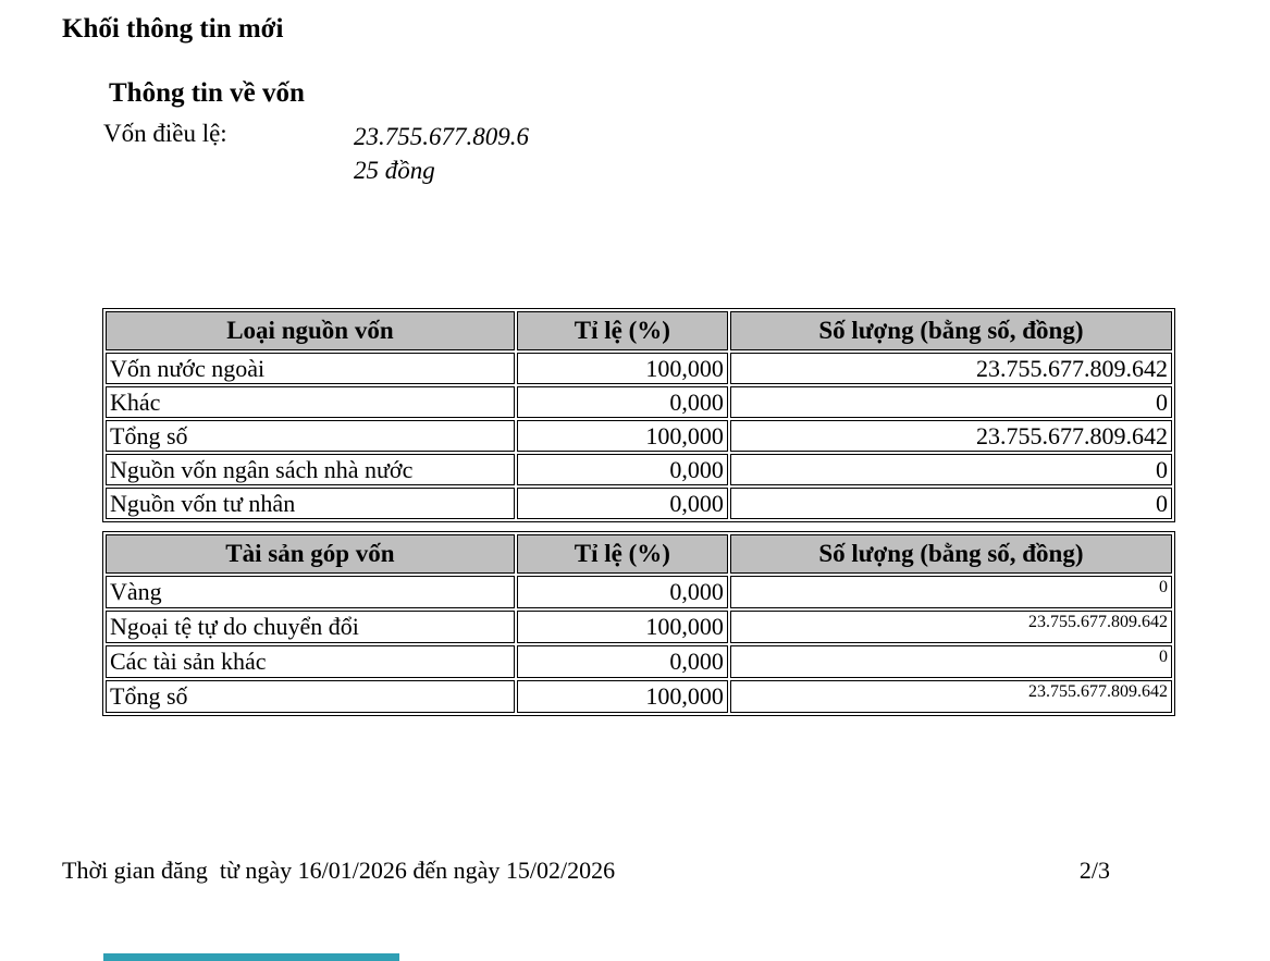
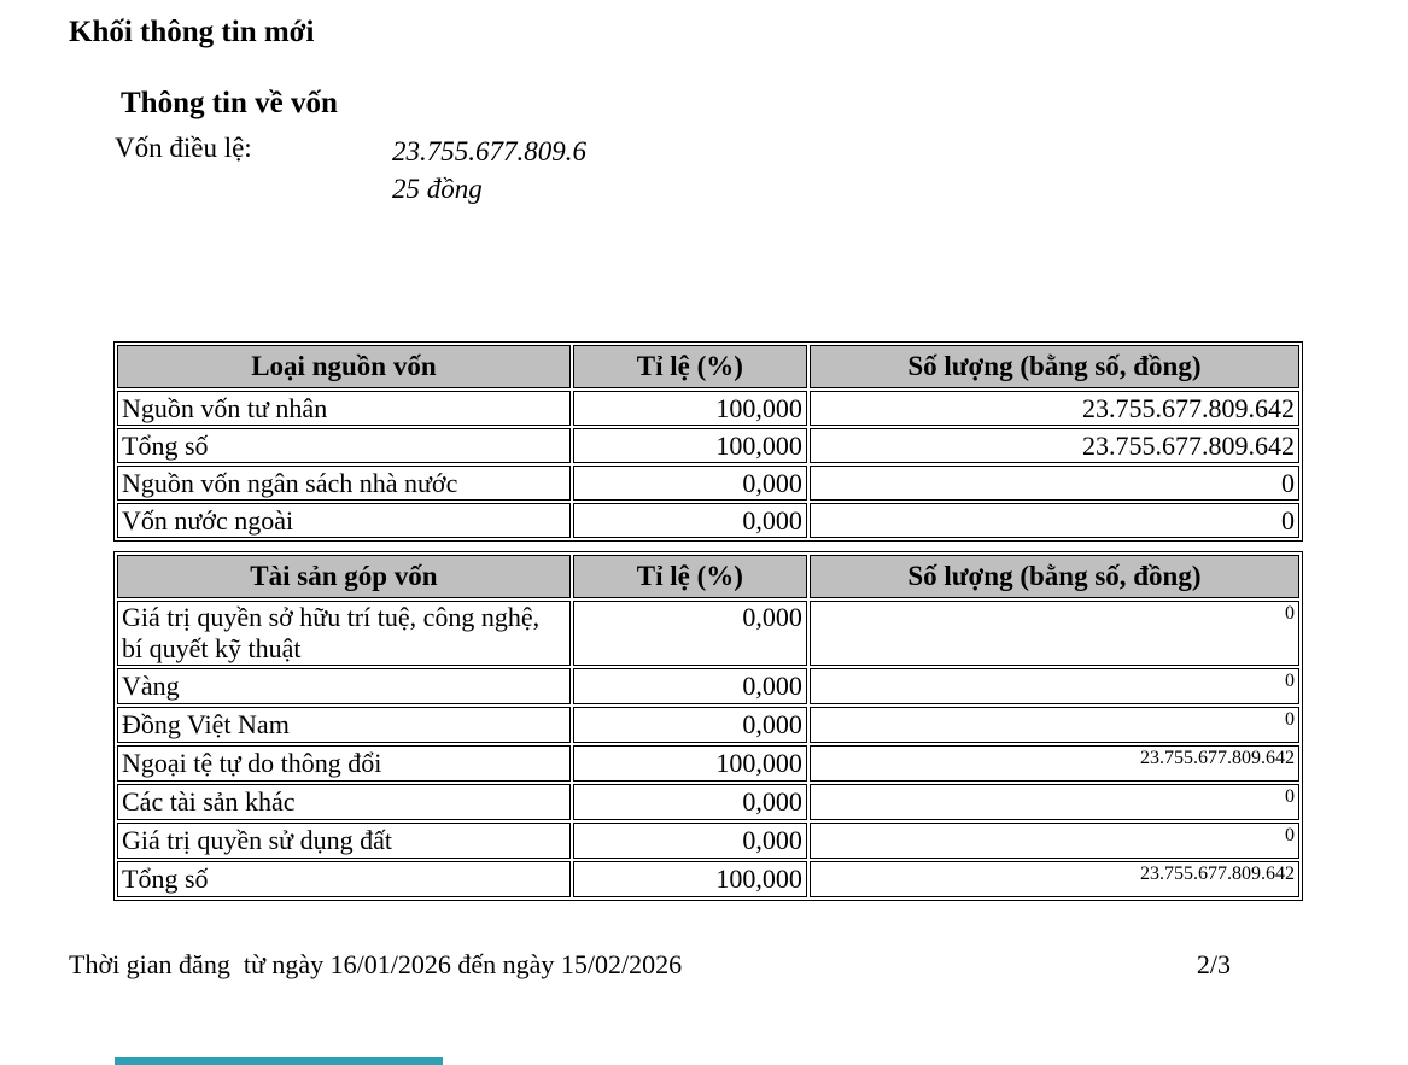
  Khối thông tin mới
  Thông tin về vốn
  Vốn điều lệ:
  23.755.677.809.6
  25 đồng
  Loại nguồn vốn	Tỉ lệ (%)	Số lượng (bằng số, đồng)
- Vốn nước ngoài	100,000	23.755.677.809.642
+ Nguồn vốn tư nhân	100,000	23.755.677.809.642
- Khác	0,000	0
  Tổng số	100,000	23.755.677.809.642
  Nguồn vốn ngân sách nhà nước	0,000	0
- Nguồn vốn tư nhân	0,000	0
+ Vốn nước ngoài	0,000	0
  Tài sản góp vốn	Tỉ lệ (%)	Số lượng (bằng số, đồng)
+ Giá trị quyền sở hữu trí tuệ, công nghệ, bí quyết kỹ thuật	0,000	0
  Vàng	0,000	0
+ Đồng Việt Nam	0,000	0
- Ngoại tệ tự do chuyển đổi	100,000	23.755.677.809.642
+ Ngoại tệ tự do thông đổi	100,000	23.755.677.809.642
  Các tài sản khác	0,000	0
+ Giá trị quyền sử dụng đất	0,000	0
  Tổng số	100,000	23.755.677.809.642
  Thời gian đăng từ ngày 16/01/2026 đến ngày 15/02/2026
  2/3
